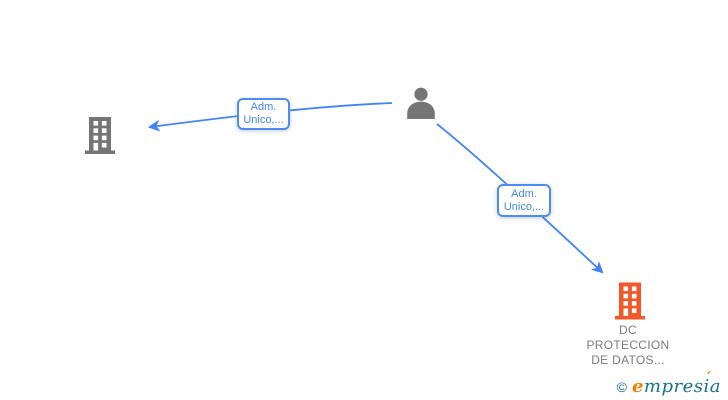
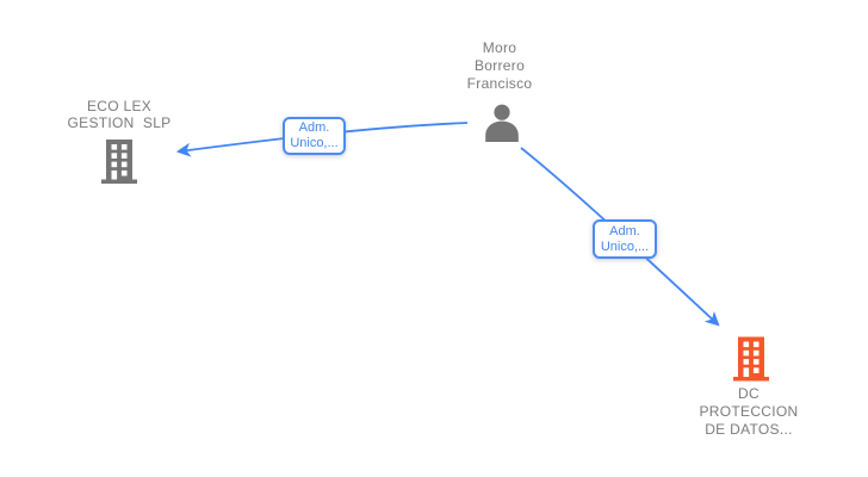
+ Moro
+ Borrero
+ Francisco
+ ECO LEX
+ GESTION SLP
  DC
  PROTECCION
  DE DATOS...
  Adm.
  Unico,...
  Adm.
  Unico,...
- ©
- empres
- ´
- ia
